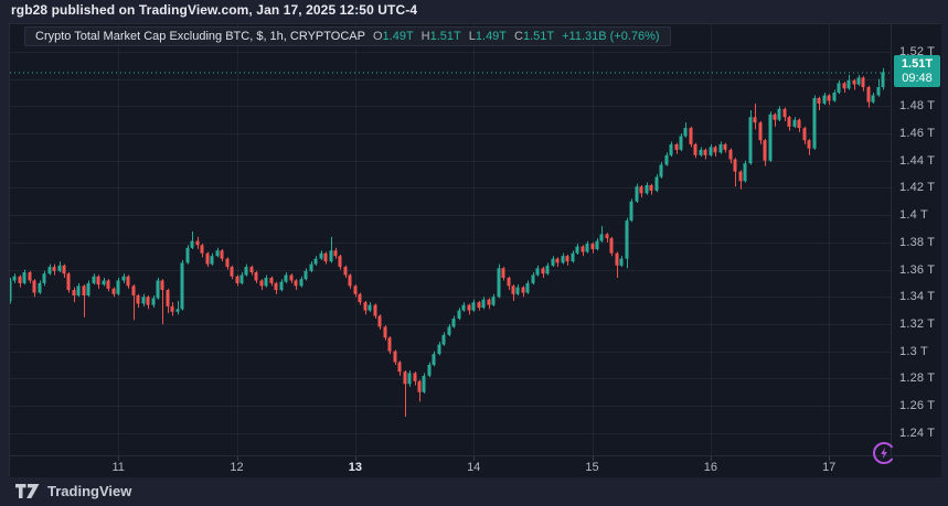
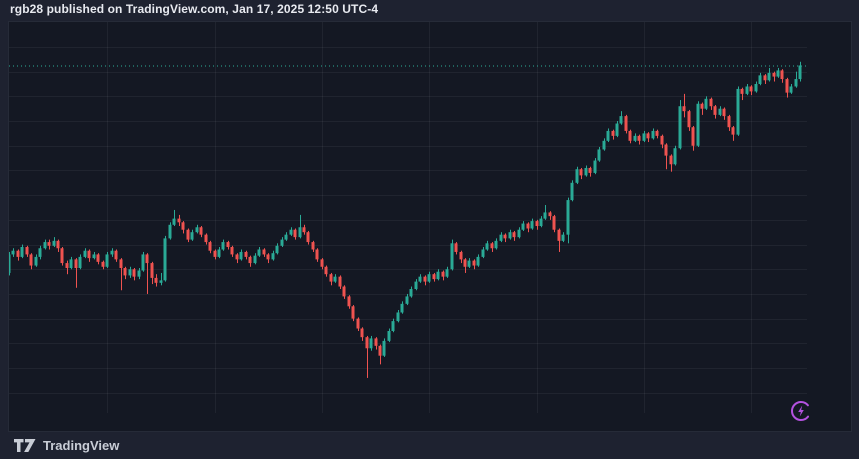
  rgb28 published on TradingView.com, Jan 17, 2025 12:50 UTC-4
- Crypto Total Market Cap Excluding BTC, $, 1h, CRYPTOCAP
- O1.49T
- H1.51T
- L1.49T
- C1.51T
- +11.31B (+0.76%)
- 1.52 T
- 1.48 T
- 1.46 T
- 1.44 T
- 1.42 T
- 1.4 T
- 1.38 T
- 1.36 T
- 1.34 T
- 1.32 T
- 1.3 T
- 1.28 T
- 1.26 T
- 1.24 T
- 1.51T
- 09:48
- 11
- 12
- 13
- 14
- 15
- 16
- 17
  TradingView
